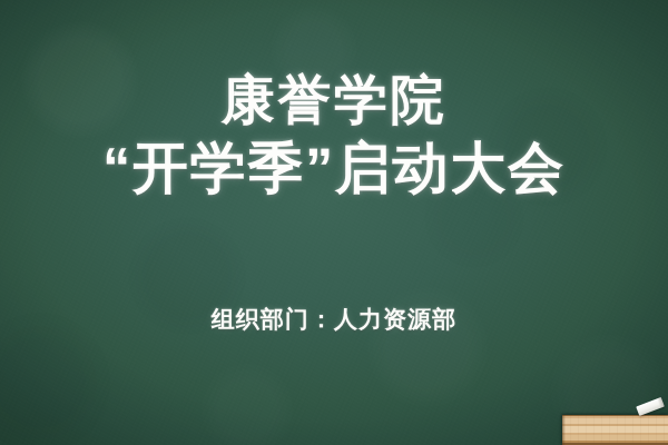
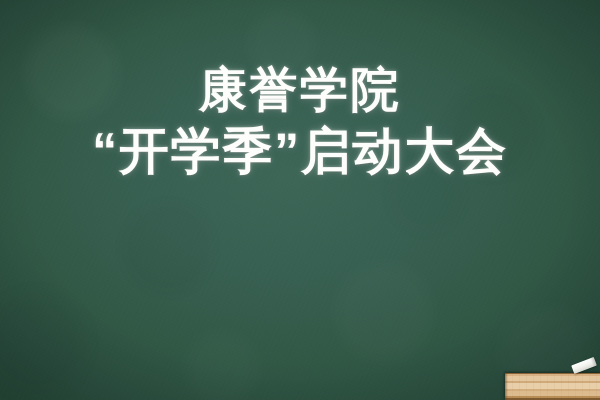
  康誉学院
  “开学季”启动大会
- 组织部门：人力资源部
